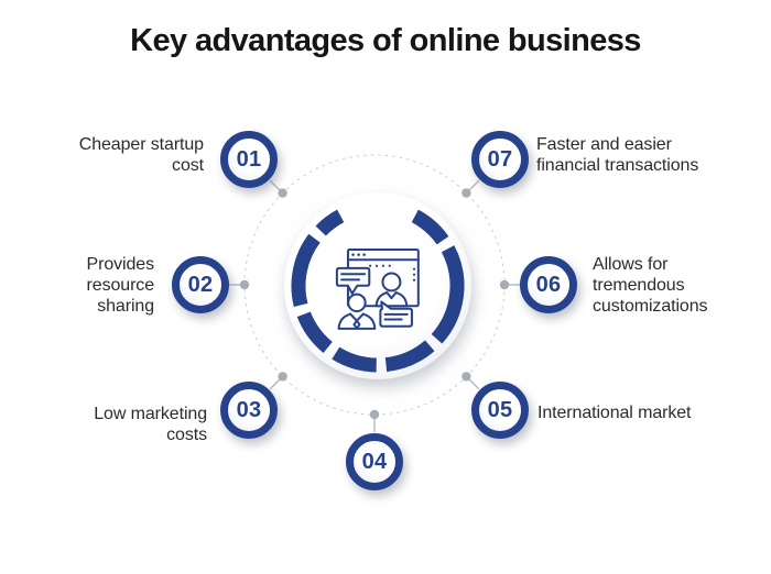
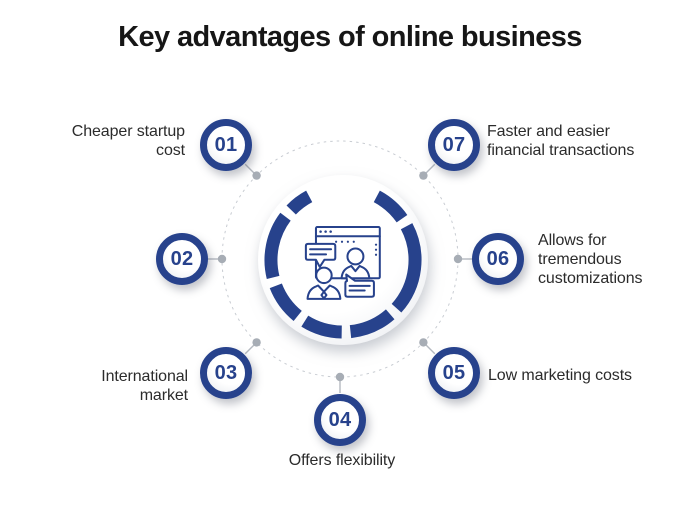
  Key advantages of online business
  01
  02
  03
  04
  05
  06
  07
  Cheaper startup cost
- Provides resource sharing
- Low marketing costs
+ International market
+ Offers flexibility
- International market
+ Low marketing costs
  Allows for tremendous customizations
  Faster and easier financial transactions
